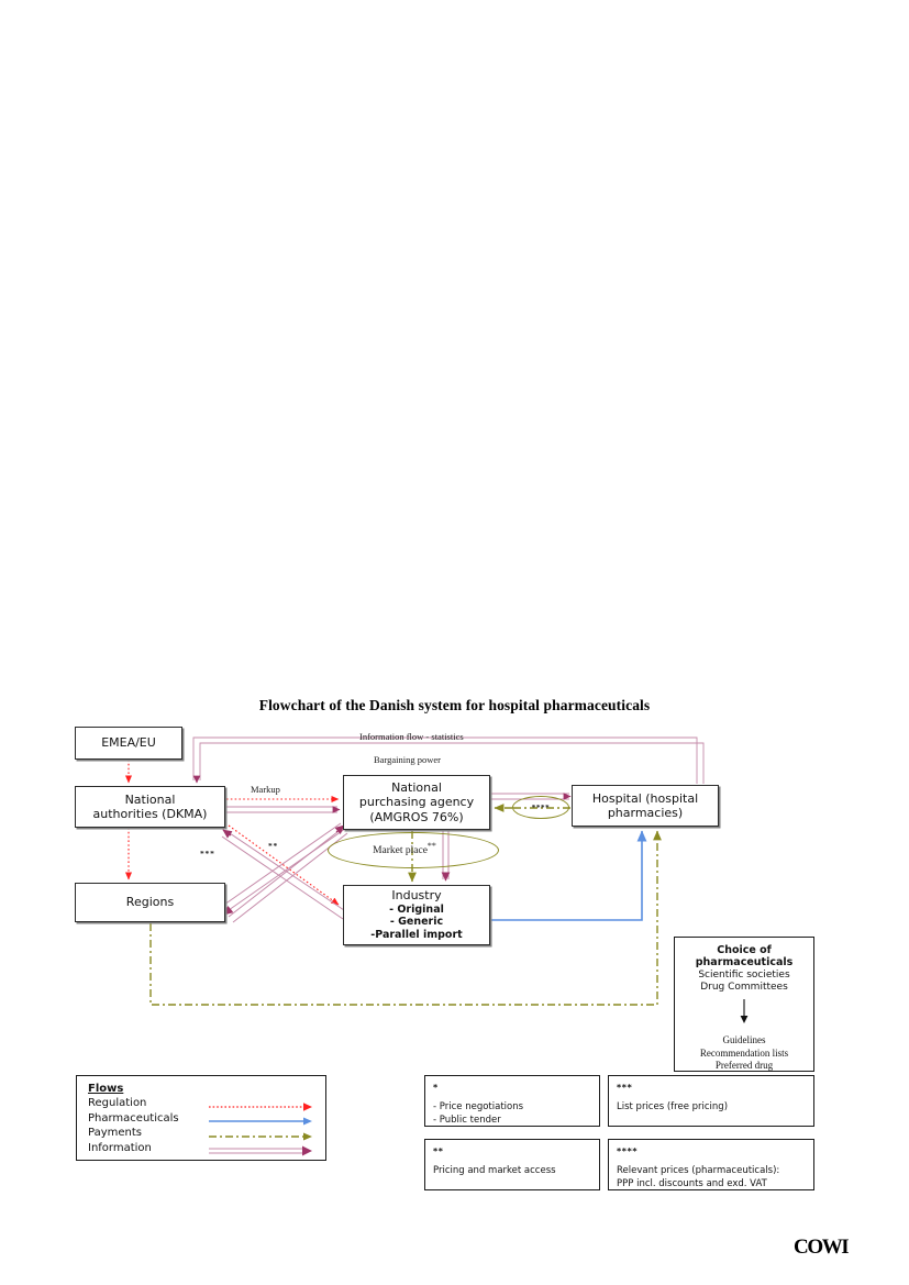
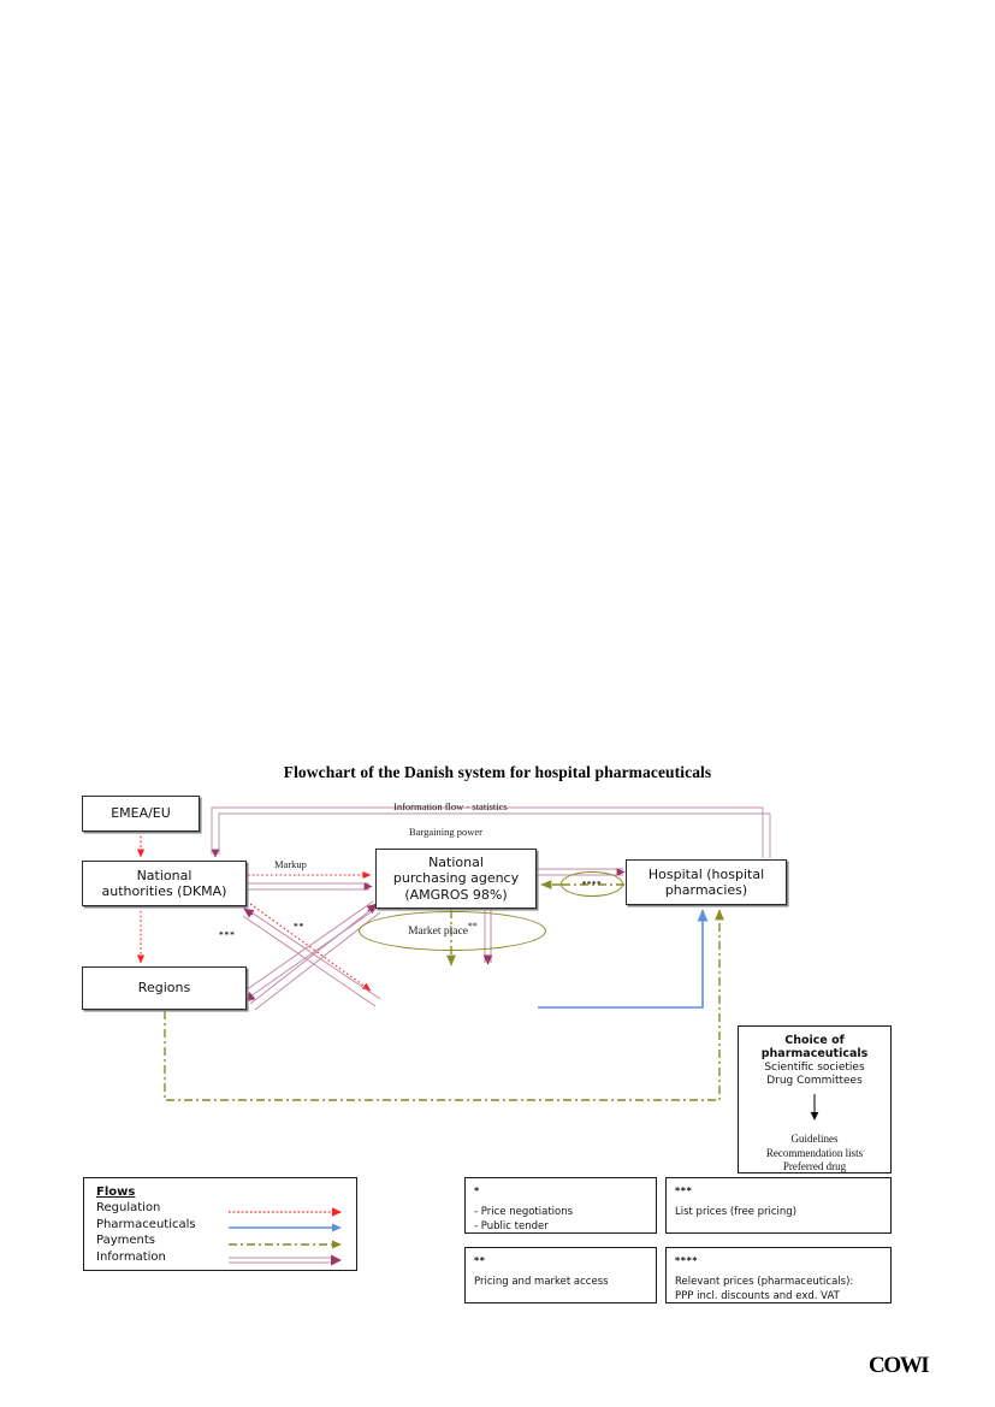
  Flowchart of the Danish system for hospital pharmaceuticals
  EMEA/EU
  National
  authorities (DKMA)
  Regions
  National
  purchasing agency
- (AMGROS 76%)
+ (AMGROS 98%)
  Hospital (hospital
  pharmacies)
- Industry
- - Original
- - Generic
- -Parallel import
  Market place**
  ****
  Information flow - statistics
  Bargaining power
  Markup
  **
  ***
  Choice of
  pharmaceuticals
  Scientific societies
  Drug Committees
  Guidelines
  Recommendation lists
  Preferred drug
  Flows
  Regulation
  Pharmaceuticals
  Payments
  Information
  *
  - Price negotiations
  - Public tender
  **
  Pricing and market access
  ***
  List prices (free pricing)
  ****
  Relevant prices (pharmaceuticals):
  PPP incl. discounts and exd. VAT
  COWI
